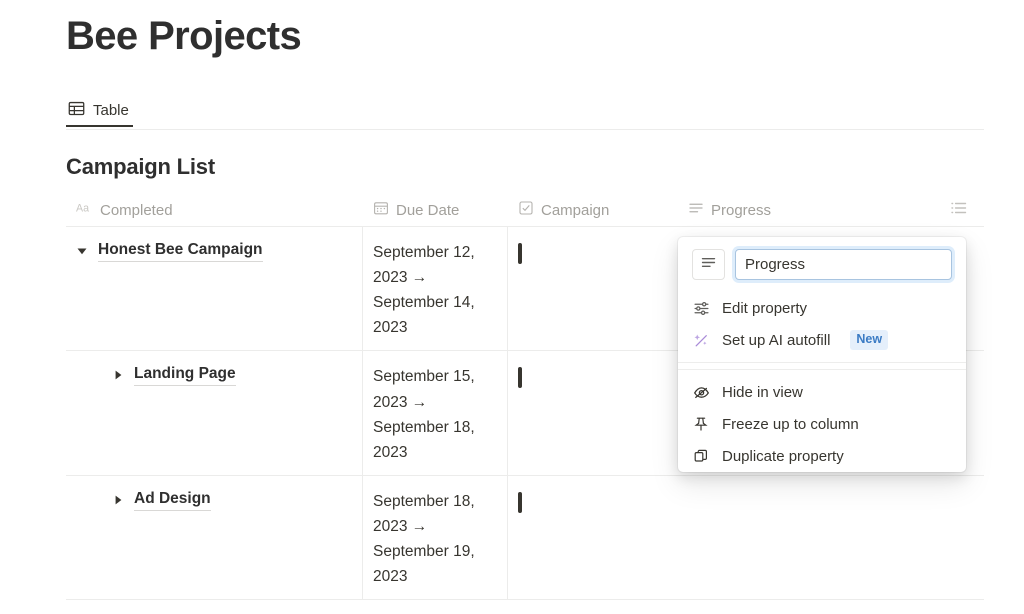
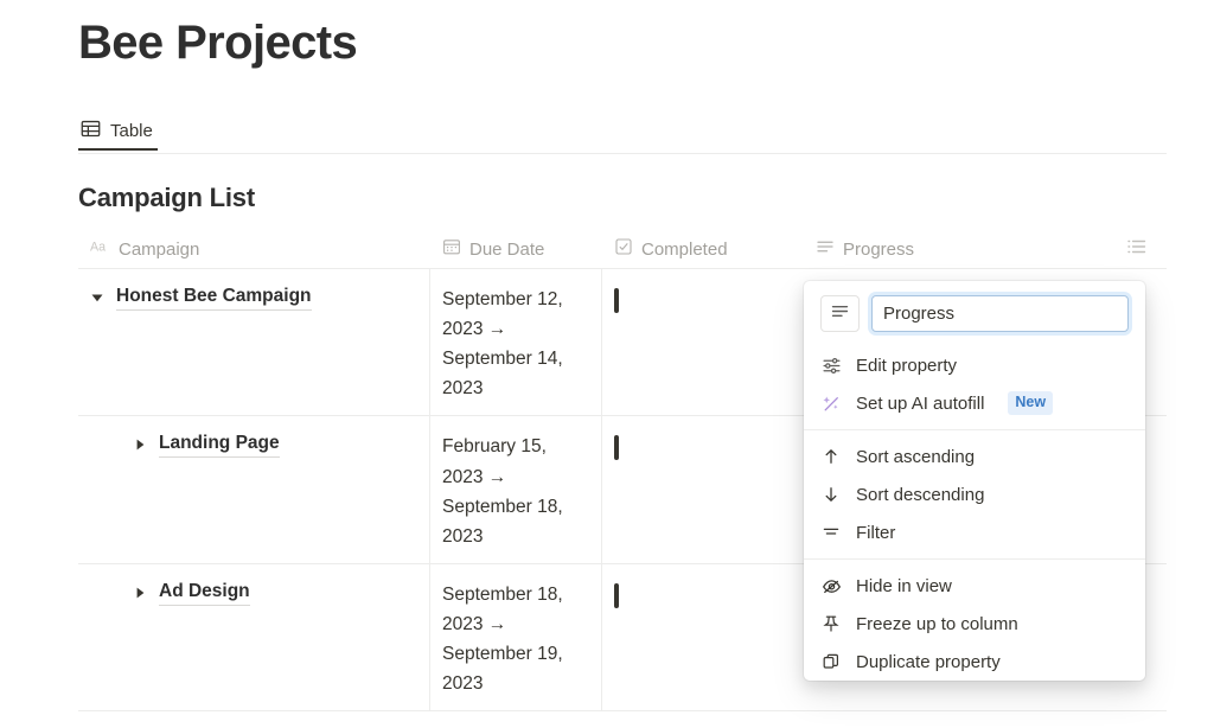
  Bee Projects
  Table
  Campaign List
  Aa
- Completed
+ Campaign
  Due Date
- Campaign
+ Completed
  Progress
  Honest Bee Campaign
  September 12, 2023 → September 14, 2023
  Landing Page
- September 15, 2023 → September 18, 2023
+ February 15, 2023 → September 18, 2023
  Ad Design
  September 18, 2023 → September 19, 2023
  Progress
  Edit property
  Set up AI autofill
  New
+ Sort ascending
+ Sort descending
+ Filter
  Hide in view
  Freeze up to column
  Duplicate property
